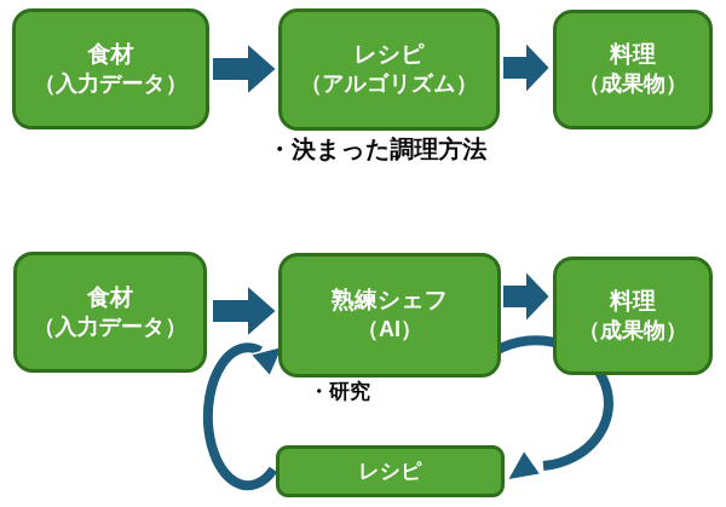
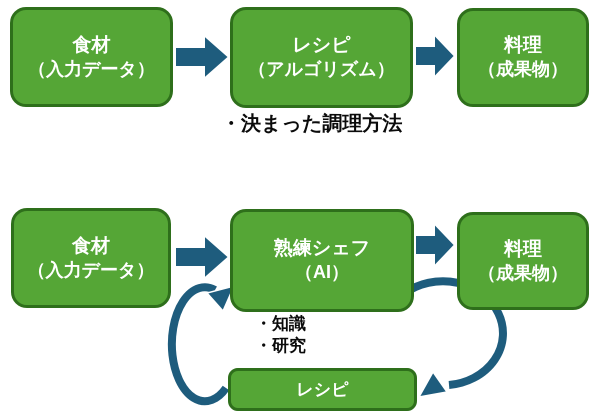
  食材
  （入力データ）
  レシピ
  （アルゴリズム）
  料理
  （成果物）
  ・決まった調理方法
  食材
  （入力データ）
  熟練シェフ
  （AI）
  料理
  （成果物）
+ ・知識
  ・研究
  レシピ
